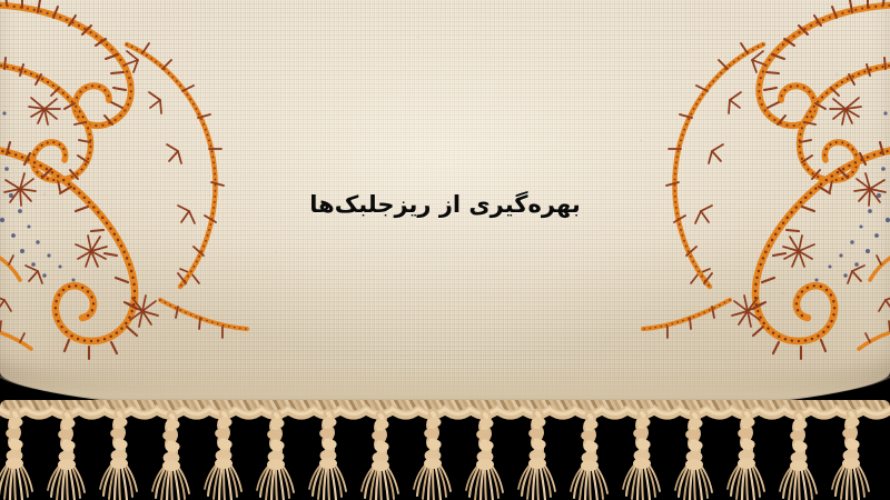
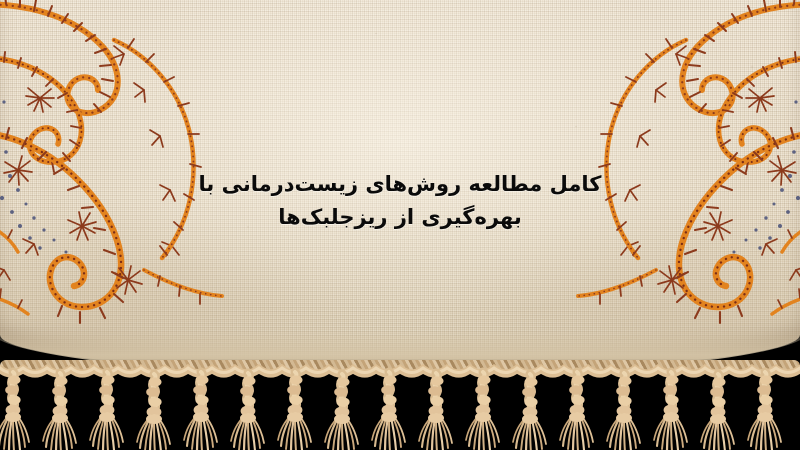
+ کامل مطالعه روش‌های زیست‌درمانی با
  بهره‌گیری از ریزجلبک‌ها
